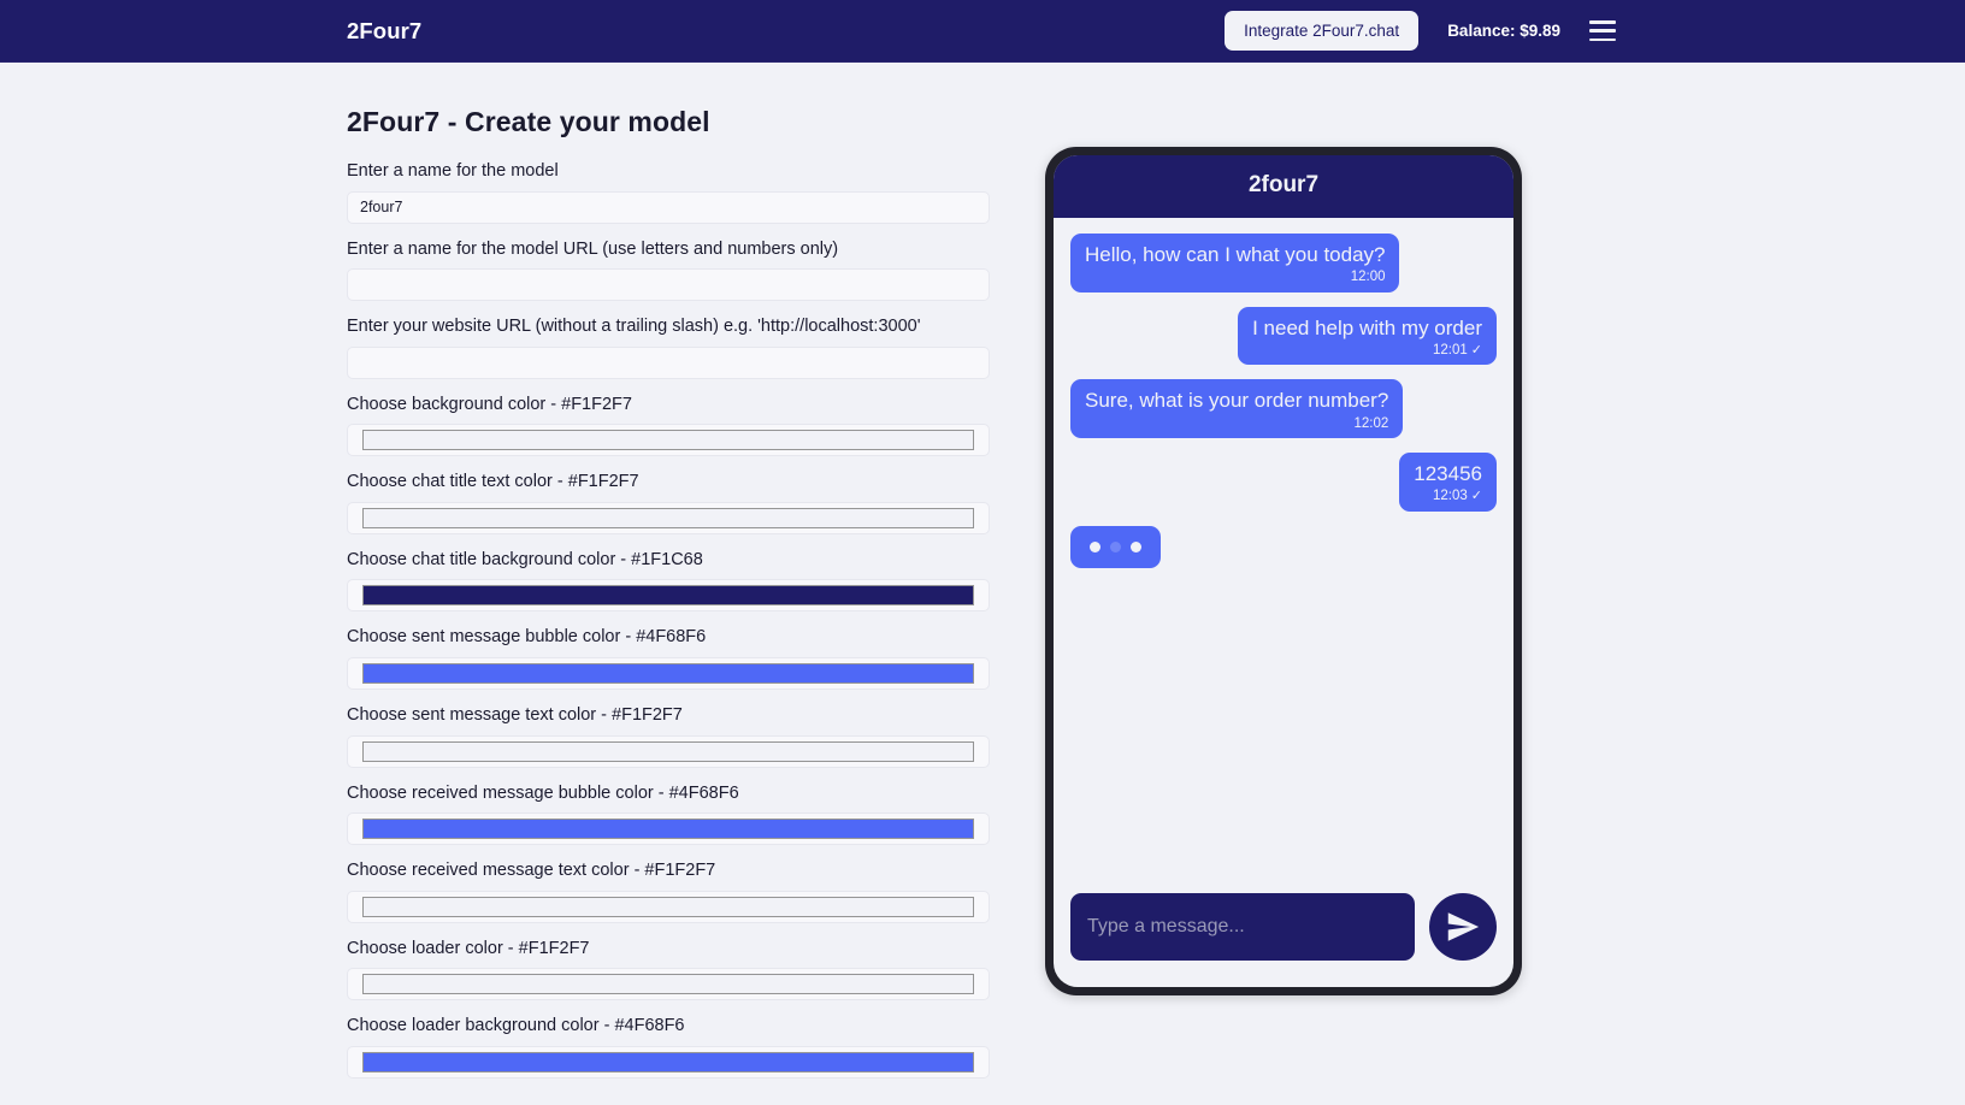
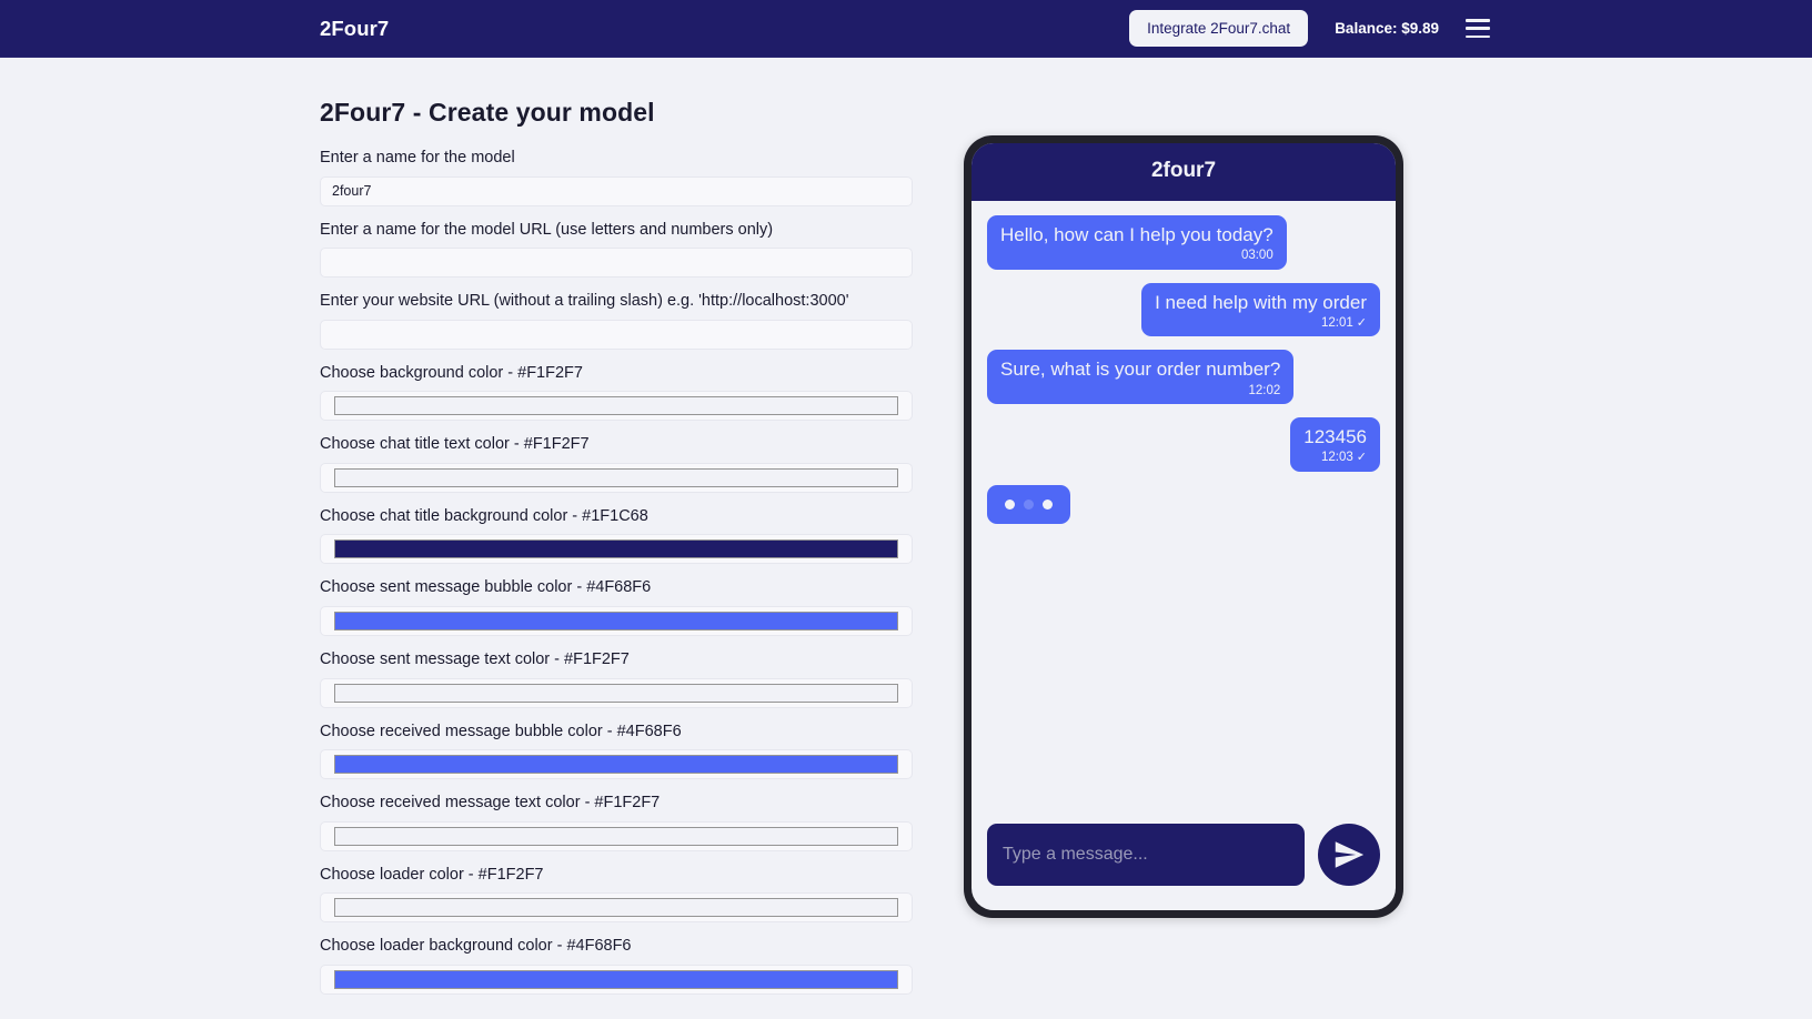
  2Four7
  Integrate 2Four7.chat
  Balance: $9.89
  2Four7 - Create your model
  Enter a name for the model
  2four7
  Enter a name for the model URL (use letters and numbers only)
  Enter your website URL (without a trailing slash) e.g. 'http://localhost:3000'
  Choose background color - #F1F2F7
  Choose chat title text color - #F1F2F7
  Choose chat title background color - #1F1C68
  Choose sent message bubble color - #4F68F6
  Choose sent message text color - #F1F2F7
  Choose received message bubble color - #4F68F6
  Choose received message text color - #F1F2F7
  Choose loader color - #F1F2F7
  Choose loader background color - #4F68F6
  2four7
- Hello, how can I what you today?
+ Hello, how can I help you today?
- 12:00
+ 03:00
  I need help with my order
  12:01
  ✓
  Sure, what is your order number?
  12:02
  123456
  12:03
  ✓
  Type a message...
